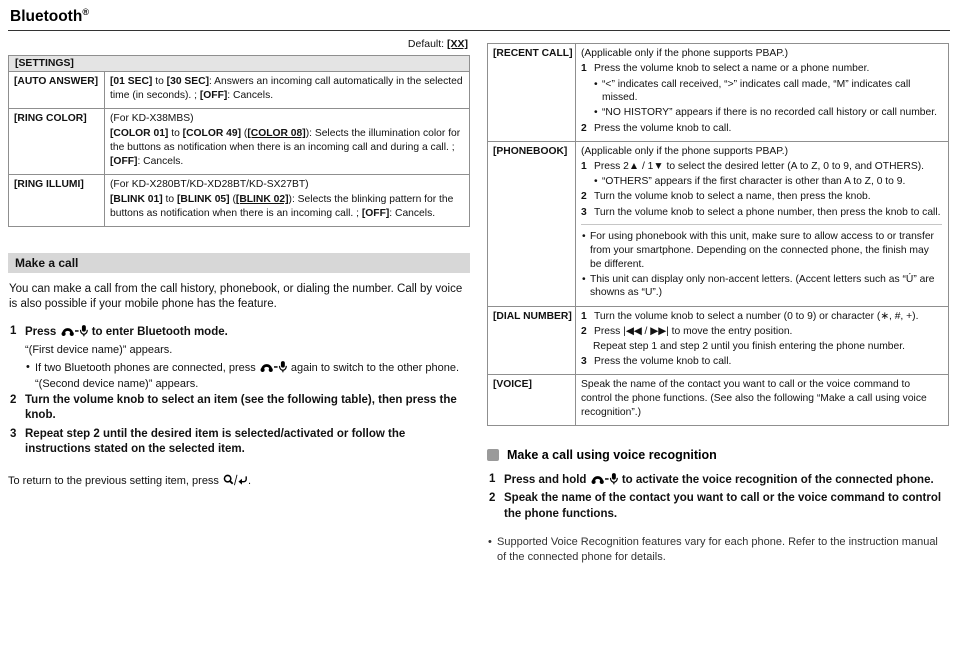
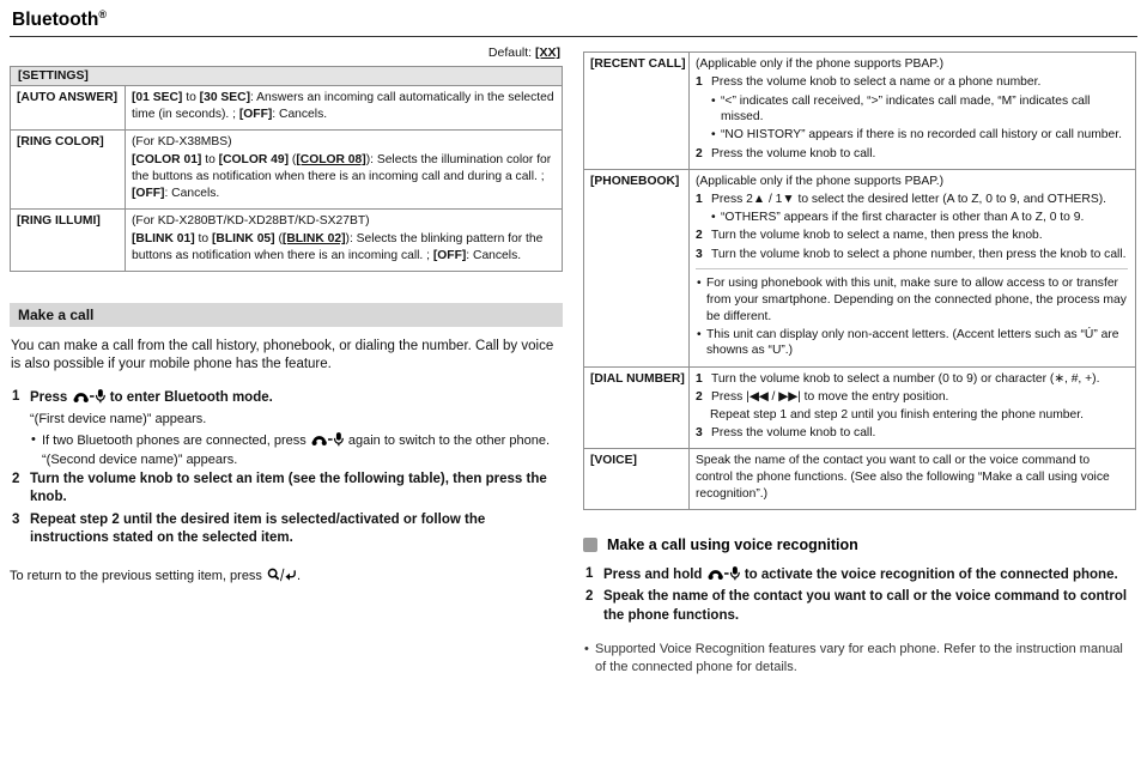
  Bluetooth®
  Default: [XX]
  [SETTINGS]
  [AUTO ANSWER]	[01 SEC] to [30 SEC]: Answers an incoming call automatically in the selected time (in seconds). ; [OFF]: Cancels.
  [RING COLOR]	(For KD-X38MBS)[COLOR 01] to [COLOR 49] ([COLOR 08]): Selects the illumination color for the buttons as notification when there is an incoming call and during a call. ; [OFF]: Cancels.
  [RING ILLUMI]	(For KD-X280BT/KD-XD28BT/KD-SX27BT)[BLINK 01] to [BLINK 05] ([BLINK 02]): Selects the blinking pattern for the buttons as notification when there is an incoming call. ; [OFF]: Cancels.
  Make a call
  You can make a call from the call history, phonebook, or dialing the number. Call by voice is also possible if your mobile phone has the feature.
  1
  Press to enter Bluetooth mode.
  “(First device name)” appears.
  •
  If two Bluetooth phones are connected, press again to switch to the other phone.
  “(Second device name)” appears.
  2
  Turn the volume knob to select an item (see the following table), then press the knob.
  3
  Repeat step 2 until the desired item is selected/activated or follow the instructions stated on the selected item.
  To return to the previous setting item, press .
  [RECENT CALL]	(Applicable only if the phone supports PBAP.)1 Press the volume knob to select a name or a phone number.• “<” indicates call received, “>” indicates call made, “M” indicates call missed.• “NO HISTORY” appears if there is no recorded call history or call number.2 Press the volume knob to call.
- [PHONEBOOK]	(Applicable only if the phone supports PBAP.)1 Press 2▲ / 1▼ to select the desired letter (A to Z, 0 to 9, and OTHERS).• “OTHERS” appears if the first character is other than A to Z, 0 to 9.2 Turn the volume knob to select a name, then press the knob.3 Turn the volume knob to select a phone number, then press the knob to call.• For using phonebook with this unit, make sure to allow access to or transfer from your smartphone. Depending on the connected phone, the finish may be different.• This unit can display only non-accent letters. (Accent letters such as “Ú” are showns as “U”.)
+ [PHONEBOOK]	(Applicable only if the phone supports PBAP.)1 Press 2▲ / 1▼ to select the desired letter (A to Z, 0 to 9, and OTHERS).• “OTHERS” appears if the first character is other than A to Z, 0 to 9.2 Turn the volume knob to select a name, then press the knob.3 Turn the volume knob to select a phone number, then press the knob to call.• For using phonebook with this unit, make sure to allow access to or transfer from your smartphone. Depending on the connected phone, the process may be different.• This unit can display only non-accent letters. (Accent letters such as “Ú” are showns as “U”.)
  [DIAL NUMBER]	1 Turn the volume knob to select a number (0 to 9) or character (∗, #, +).2 Press |◀◀ / ▶▶| to move the entry position.Repeat step 1 and step 2 until you finish entering the phone number.3 Press the volume knob to call.
  [VOICE]	Speak the name of the contact you want to call or the voice command to control the phone functions. (See also the following “Make a call using voice recognition”.)
  Make a call using voice recognition
  1
  Press and hold to activate the voice recognition of the connected phone.
  2
  Speak the name of the contact you want to call or the voice command to control the phone functions.
  •
  Supported Voice Recognition features vary for each phone. Refer to the instruction manual of the connected phone for details.
